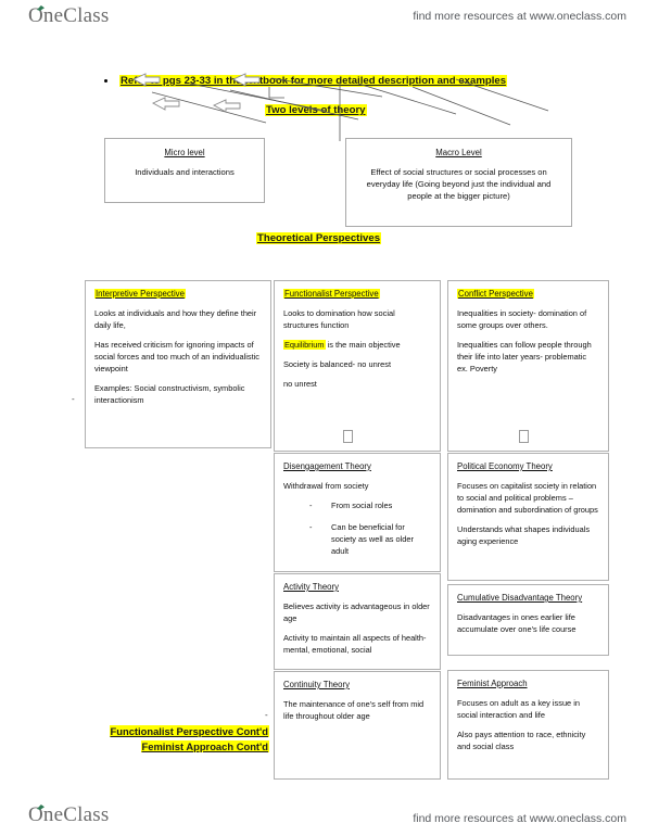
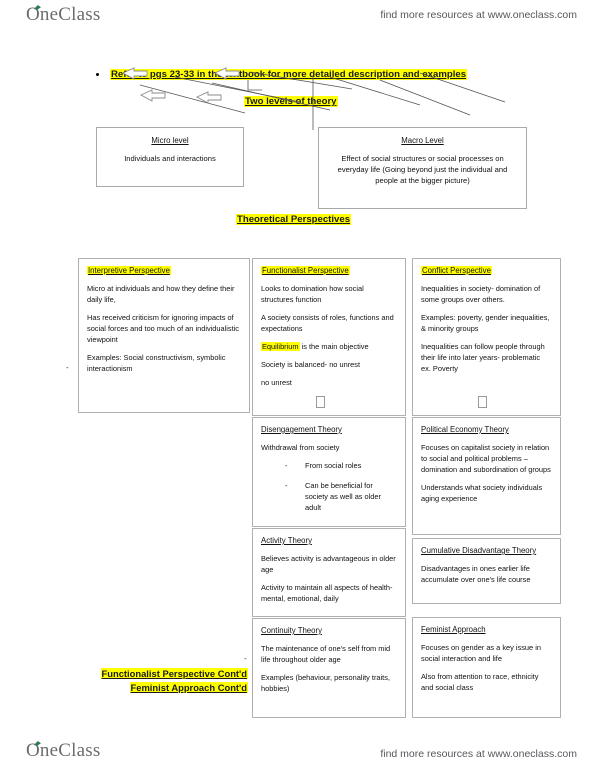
  OneClass
  find more resources at www.oneclass.com
  Re pgs 23-33 in thtbook for more detailed description andxamples
  Two levelsf teory
  Micro level
  Individuals and interactions
  Macro Level
  Effect of social structures or social processes on everyday life (Going beyond just the individual and people at the bigger picture)
  Theoretical Perspectives
  Interpretive Perspective
- Looks at individuals and how they define their daily life,
+ Micro at individuals and how they define their daily life,
  Has received criticism for ignoring impacts of social forces and too much of an individualistic viewpoint
  Examples: Social constructivism, symbolic interactionism
  -
  Functionalist Perspective
  Looks to domination how social structures function
+ A society consists of roles, functions and expectations
  Equilibrium is the main objective
  Society is balanced- no unrest
  no unrest
  Disengagement Theory
  Withdrawal from society
  -
  From social roles
  -
  Can be beneficial for society as well as older adult
  Activity Theory
  Believes activity is advantageous in older age
- Activity to maintain all aspects of health- mental, emotional, social
+ Activity to maintain all aspects of health- mental, emotional, daily
  Continuity Theory
  The maintenance of one's self from mid life throughout older age
+ Examples (behaviour, personality traits, hobbies)
  -
  Conflict Perspective
  Inequalities in society- domination of some groups over others.
+ Examples: poverty, gender inequalities, & minority groups
  Inequalities can follow people through their life into later years- problematic ex. Poverty
  Political Economy Theory
  Focuses on capitalist society in relation to social and political problems – domination and subordination of groups
- Understands what shapes individuals aging experience
+ Understands what society individuals aging experience
  Cumulative Disadvantage Theory
  Disadvantages in ones earlier life accumulate over one's life course
  Feminist Approach
- Focuses on adult as a key issue in social interaction and life
+ Focuses on gender as a key issue in social interaction and life
- Also pays attention to race, ethnicity and social class
+ Also from attention to race, ethnicity and social class
  Functionalist Perspective Cont'd
  Feminist Approach Cont'd
  OneClass
  find more resources at www.oneclass.com
